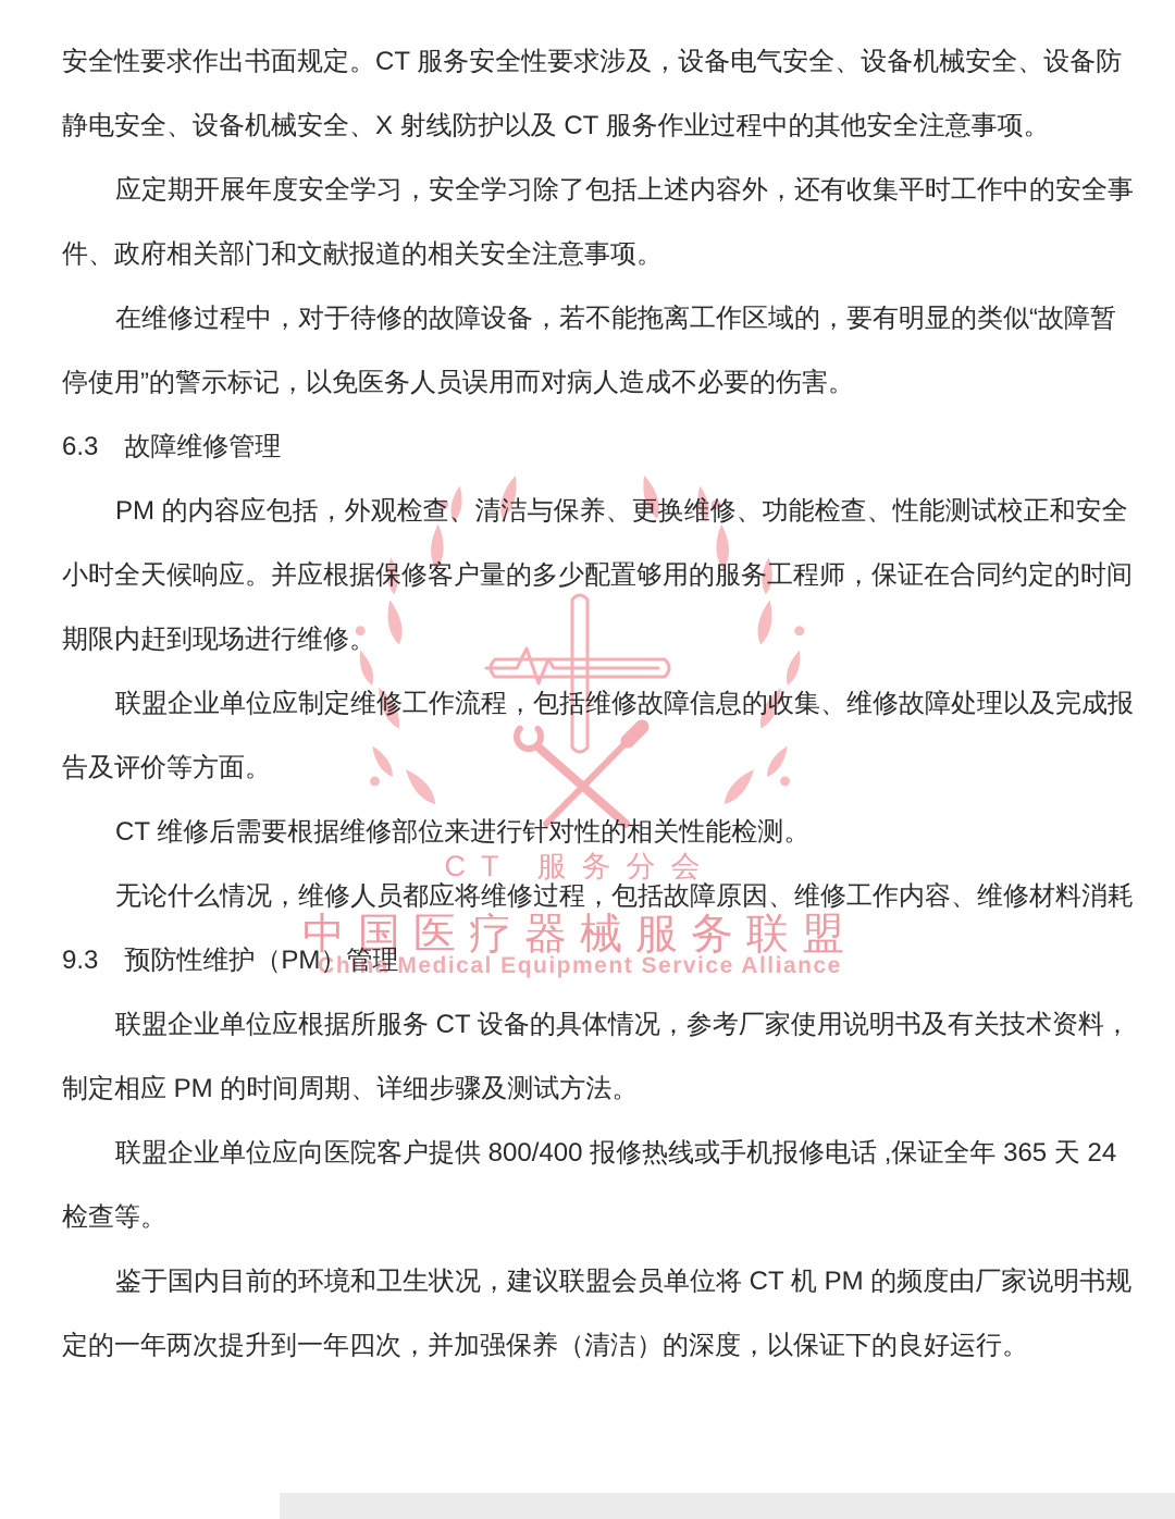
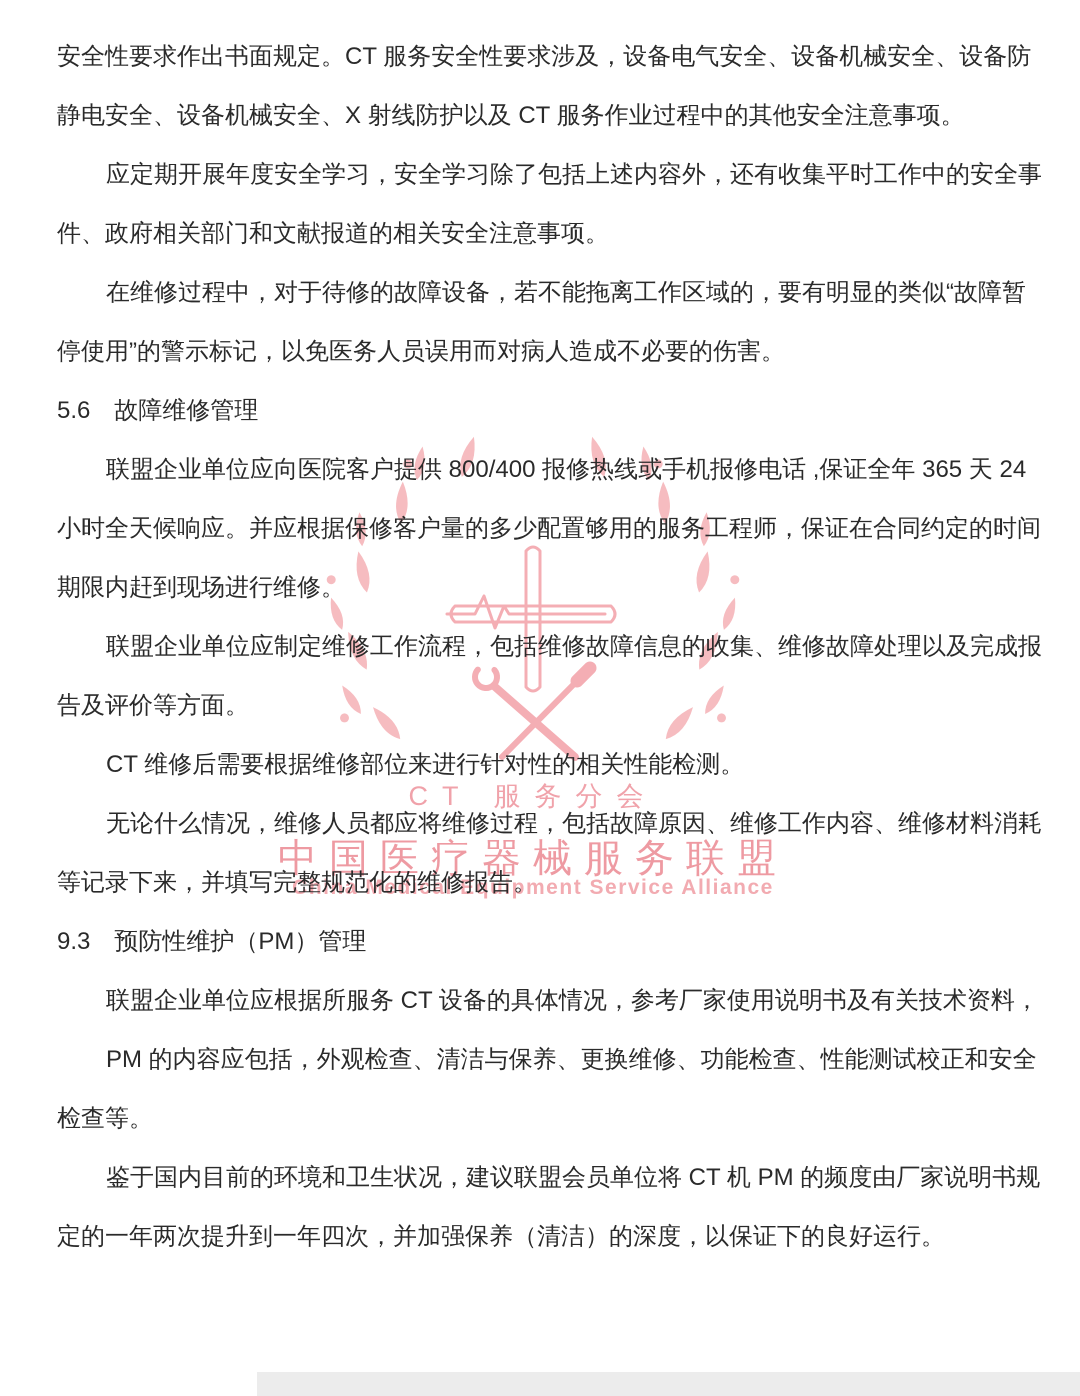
  CT 服务分会
  中国医疗器械服务联盟
  China Medical Equipment Service Alliance
  安全性要求作出书面规定。CT 服务安全性要求涉及，设备电气安全、设备机械安全、设备防
  静电安全、设备机械安全、X 射线防护以及 CT 服务作业过程中的其他安全注意事项。
  应定期开展年度安全学习，安全学习除了包括上述内容外，还有收集平时工作中的安全事
  件、政府相关部门和文献报道的相关安全注意事项。
  在维修过程中，对于待修的故障设备，若不能拖离工作区域的，要有明显的类似“故障暂
  停使用”的警示标记，以免医务人员误用而对病人造成不必要的伤害。
- 6.3 故障维修管理
+ 5.6 故障维修管理
- PM 的内容应包括，外观检查、清洁与保养、更换维修、功能检查、性能测试校正和安全
+ 联盟企业单位应向医院客户提供 800/400 报修热线或手机报修电话 ,保证全年 365 天 24
  小时全天候响应。并应根据保修客户量的多少配置够用的服务工程师，保证在合同约定的时间
  期限内赶到现场进行维修。
  联盟企业单位应制定维修工作流程，包括维修故障信息的收集、维修故障处理以及完成报
  告及评价等方面。
  CT 维修后需要根据维修部位来进行针对性的相关性能检测。
  无论什么情况，维修人员都应将维修过程，包括故障原因、维修工作内容、维修材料消耗
+ 等记录下来，并填写完整规范化的维修报告。
  9.3 预防性维护（PM）管理
  联盟企业单位应根据所服务 CT 设备的具体情况，参考厂家使用说明书及有关技术资料，
- 制定相应 PM 的时间周期、详细步骤及测试方法。
- 联盟企业单位应向医院客户提供 800/400 报修热线或手机报修电话 ,保证全年 365 天 24
+ PM 的内容应包括，外观检查、清洁与保养、更换维修、功能检查、性能测试校正和安全
  检查等。
  鉴于国内目前的环境和卫生状况，建议联盟会员单位将 CT 机 PM 的频度由厂家说明书规
  定的一年两次提升到一年四次，并加强保养（清洁）的深度，以保证下的良好运行。
